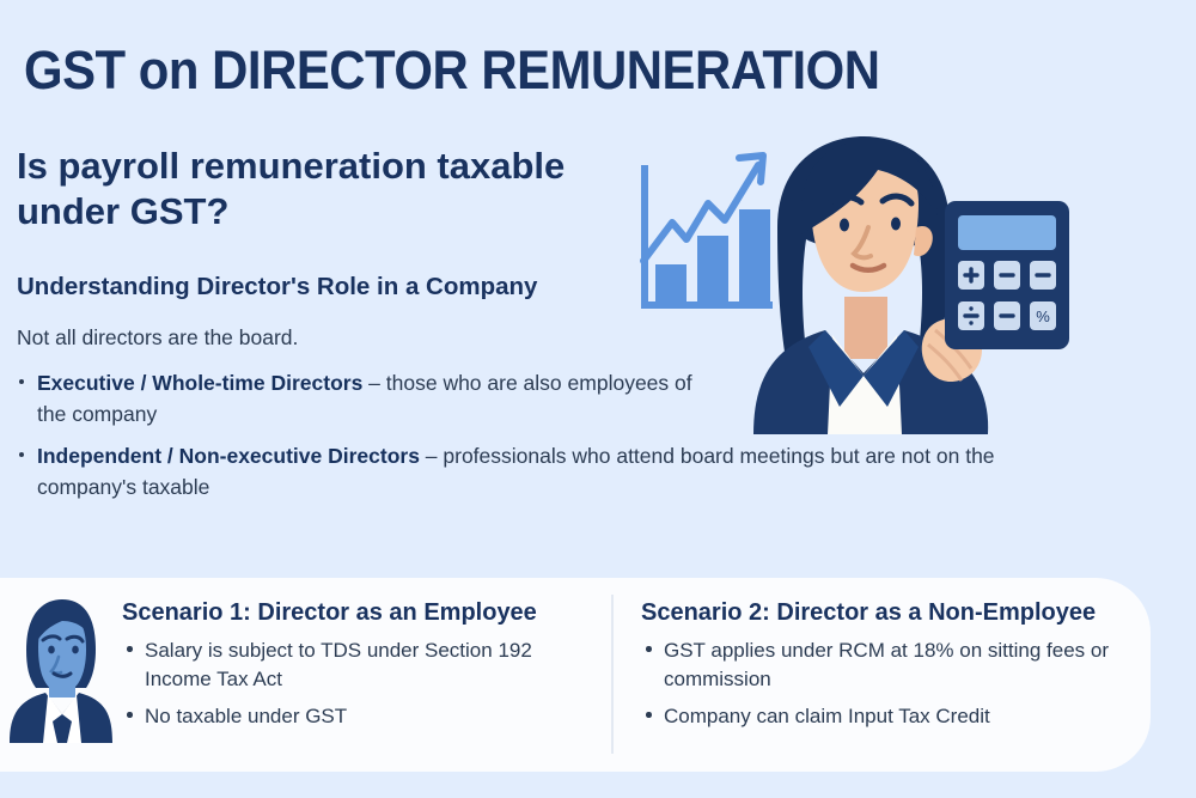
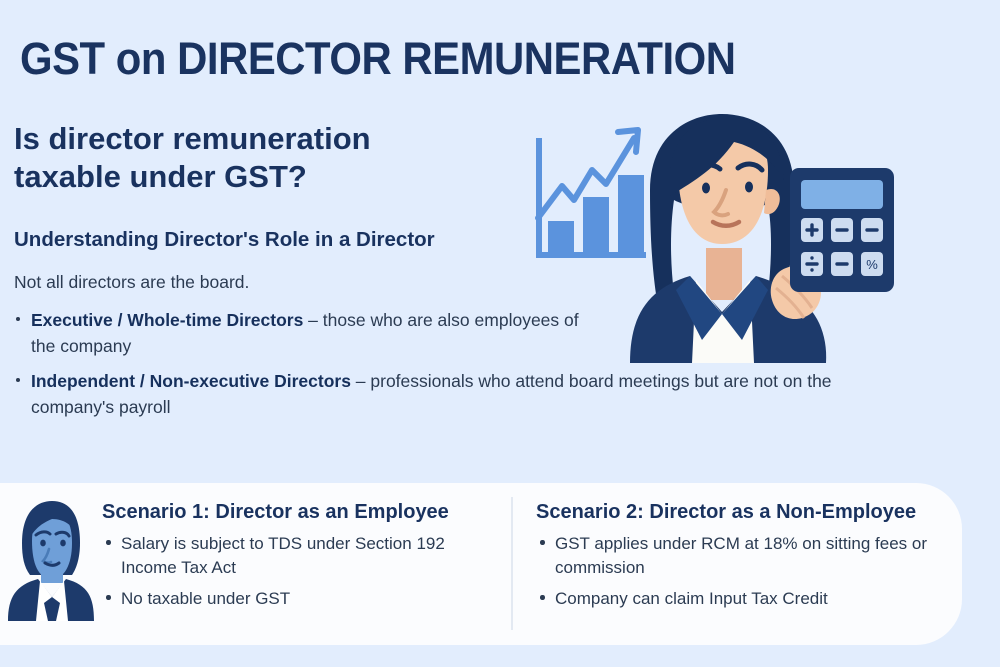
  GST on DIRECTOR REMUNERATION
- Is payroll remuneration taxable under GST?
+ Is director remuneration taxable under GST?
- Understanding Director's Role in a Company
+ Understanding Director's Role in a Director
  Not all directors are the board.
  Executive / Whole-time Directors – those who are also employees of the company
- Independent / Non-executive Directors – professionals who attend board meetings but are not on the company's taxable
+ Independent / Non-executive Directors – professionals who attend board meetings but are not on the company's payroll
  %
  Scenario 1: Director as an Employee
  Salary is subject to TDS under Section 192 Income Tax Act
  No taxable under GST
  Scenario 2: Director as a Non-Employee
  GST applies under RCM at 18% on sitting fees or commission
  Company can claim Input Tax Credit
